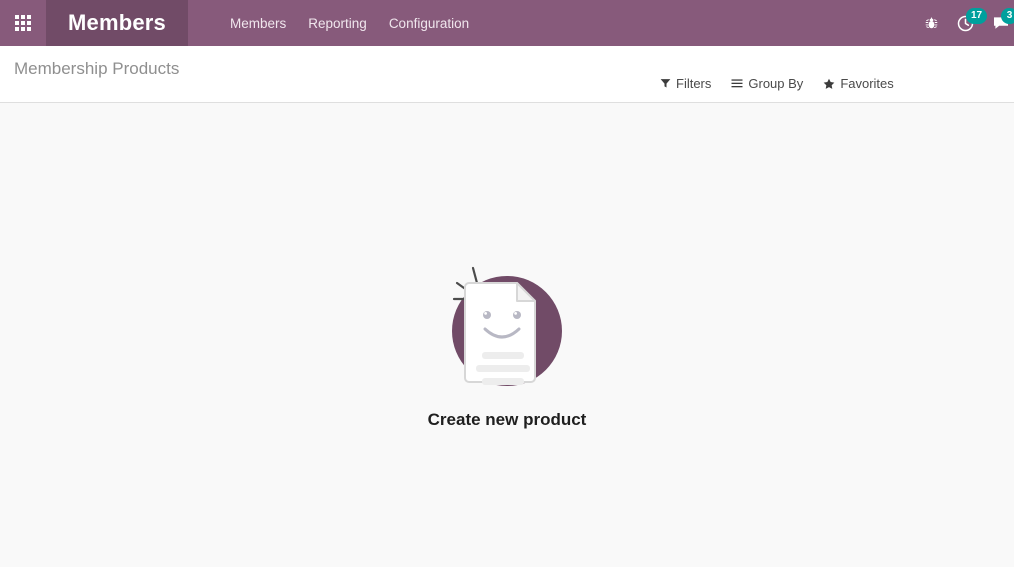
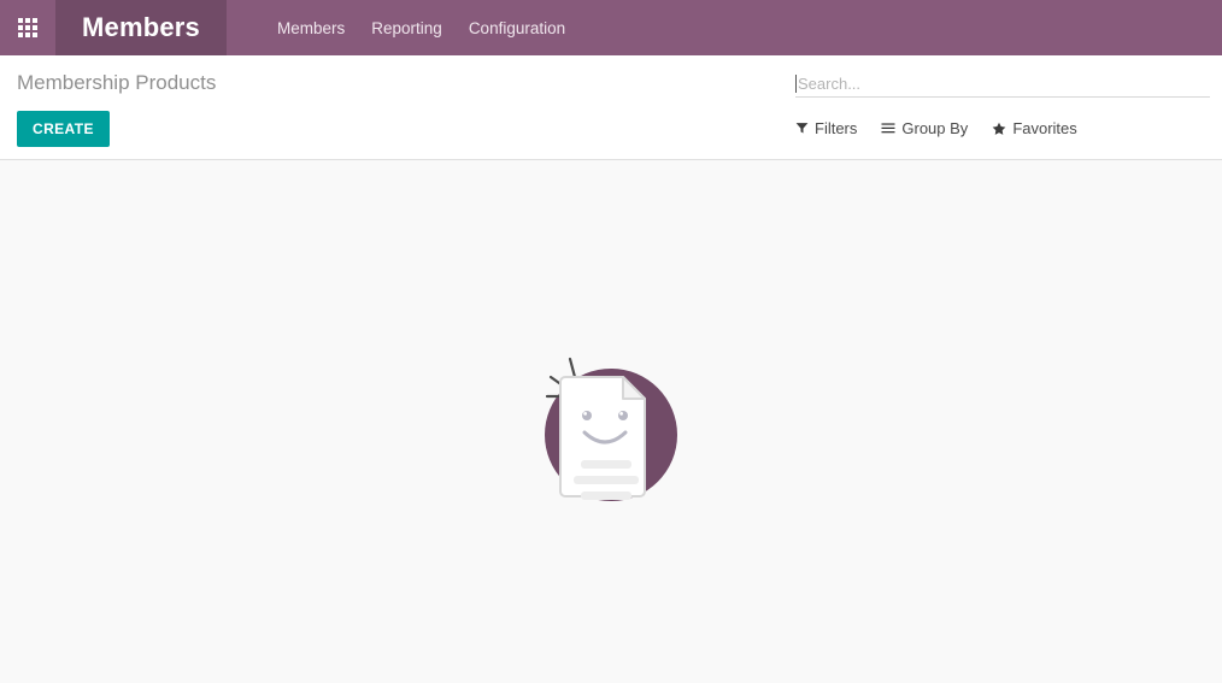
  Members
  Members
  Reporting
  Configuration
- 17
- 3
  Membership Products
+ CREATE
+ Search...
  Filters
  Group By
  Favorites
- Create new product
